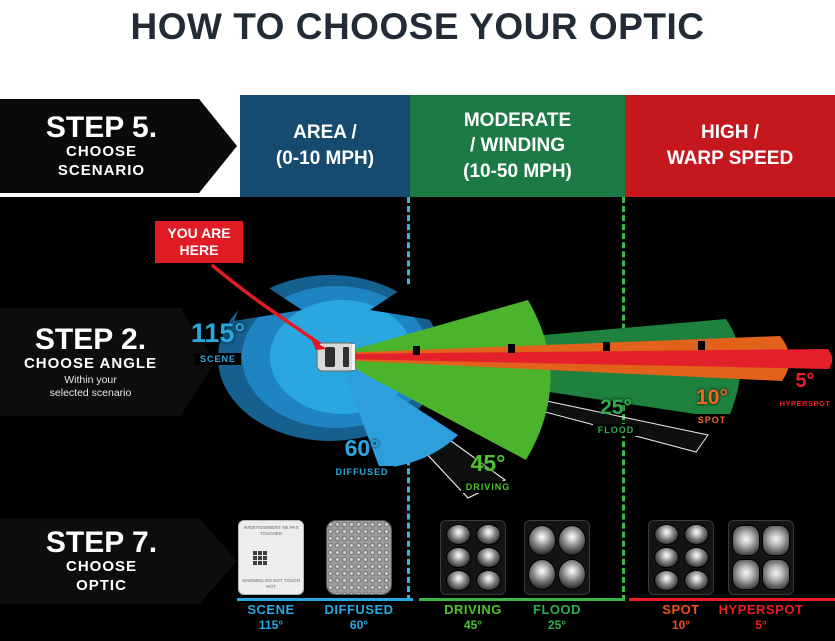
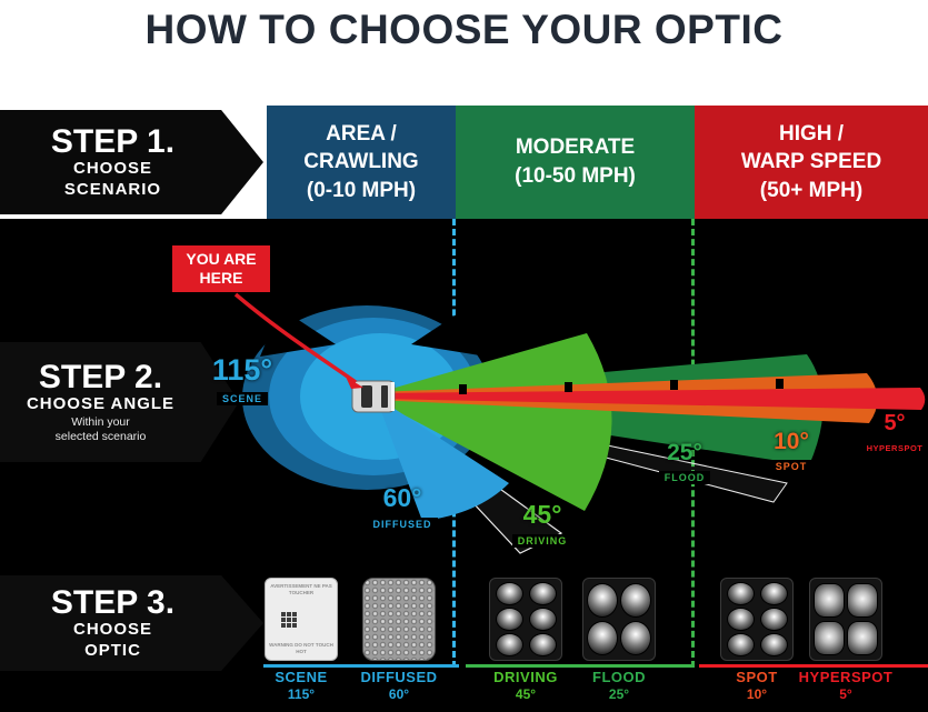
  HOW TO CHOOSE YOUR OPTIC
- STEP 5.
+ STEP 1.
  CHOOSE
  SCENARIO
  AREA /
+ CRAWLING
  (0-10 MPH)
  MODERATE
- / WINDING
  (10-50 MPH)
  HIGH /
  WARP SPEED
+ (50+ MPH)
  YOU ARE
  HERE
  STEP 2.
  CHOOSE ANGLE
  Within your
  selected scenario
  115°
  SCENE
  60°
  DIFFUSED
  45°
  DRIVING
  25°
  FLOOD
  10°
  SPOT
  5°
  HYPERSPOT
- STEP 7.
+ STEP 3.
  CHOOSE
  OPTIC
  SCENE
  115°
  DIFFUSED
  60°
  DRIVING
  45°
  FLOOD
  25°
  SPOT
  10°
  HYPERSPOT
  5°
